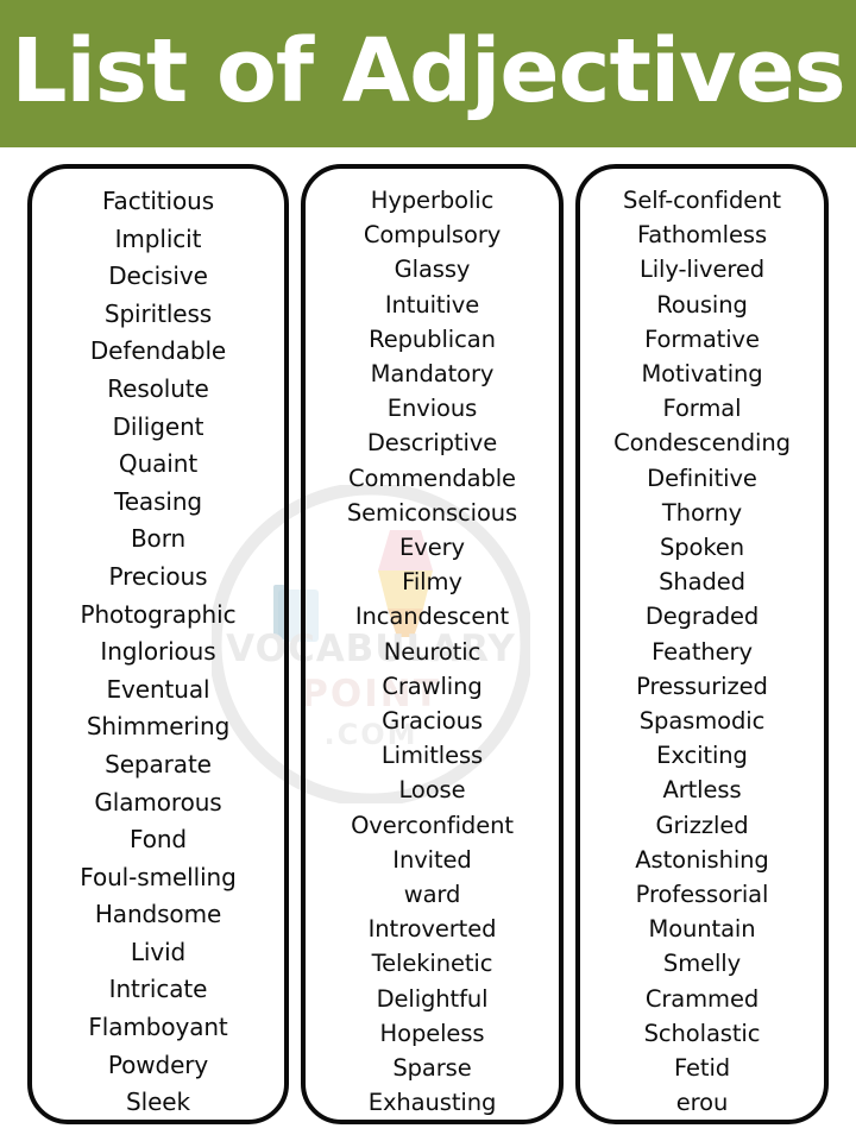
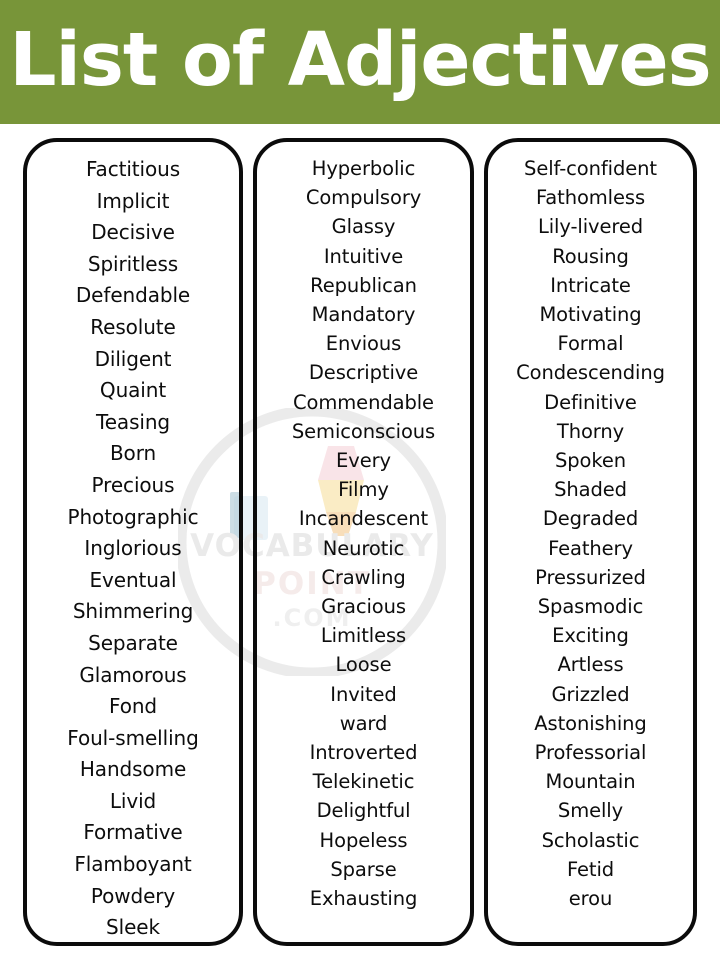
  List of Adjectives
  VOCABULARY
  POINT
  .COM
  Factitious
  Implicit
  Decisive
  Spiritless
  Defendable
  Resolute
  Diligent
  Quaint
  Teasing
  Born
  Precious
  Photographic
  Inglorious
  Eventual
  Shimmering
  Separate
  Glamorous
  Fond
  Foul-smelling
  Handsome
  Livid
- Intricate
+ Formative
  Flamboyant
  Powdery
  Sleek
  Hyperbolic
  Compulsory
  Glassy
  Intuitive
  Republican
  Mandatory
  Envious
  Descriptive
  Commendable
  Semiconscious
  Every
  Filmy
  Incandescent
  Neurotic
  Crawling
  Gracious
  Limitless
  Loose
- Overconfident
  Invited
  ward
  Introverted
  Telekinetic
  Delightful
  Hopeless
  Sparse
  Exhausting
  Self-confident
  Fathomless
  Lily-livered
  Rousing
- Formative
+ Intricate
  Motivating
  Formal
  Condescending
  Definitive
  Thorny
  Spoken
  Shaded
  Degraded
  Feathery
  Pressurized
  Spasmodic
  Exciting
  Artless
  Grizzled
  Astonishing
  Professorial
  Mountain
  Smelly
- Crammed
  Scholastic
  Fetid
  erou
